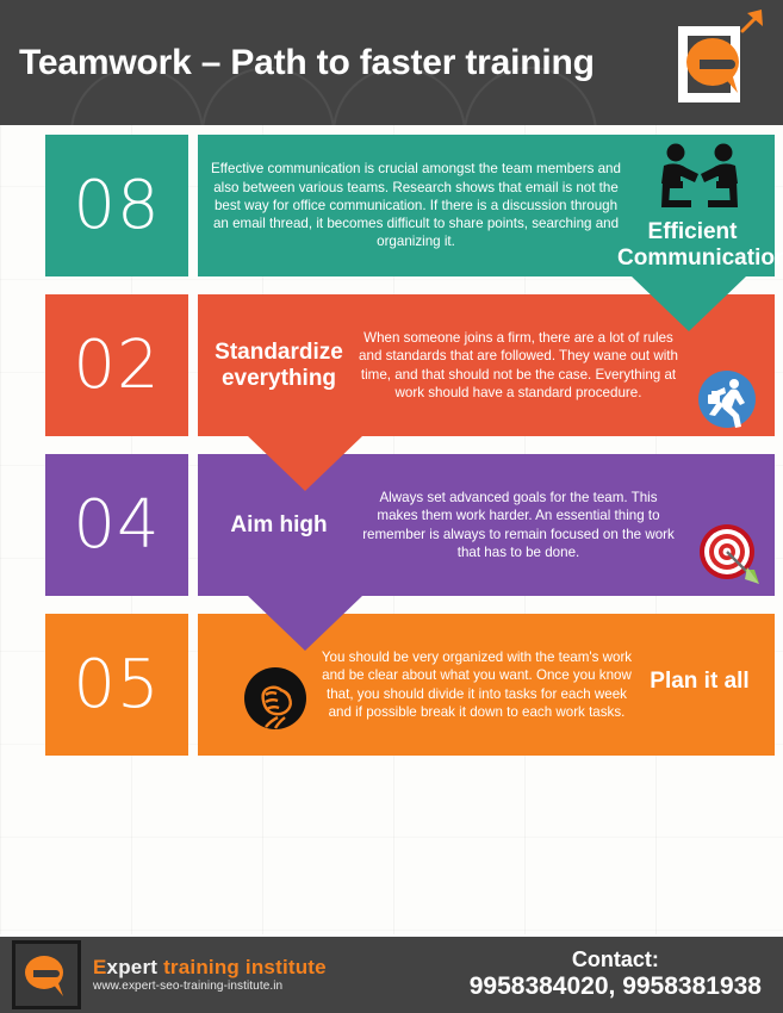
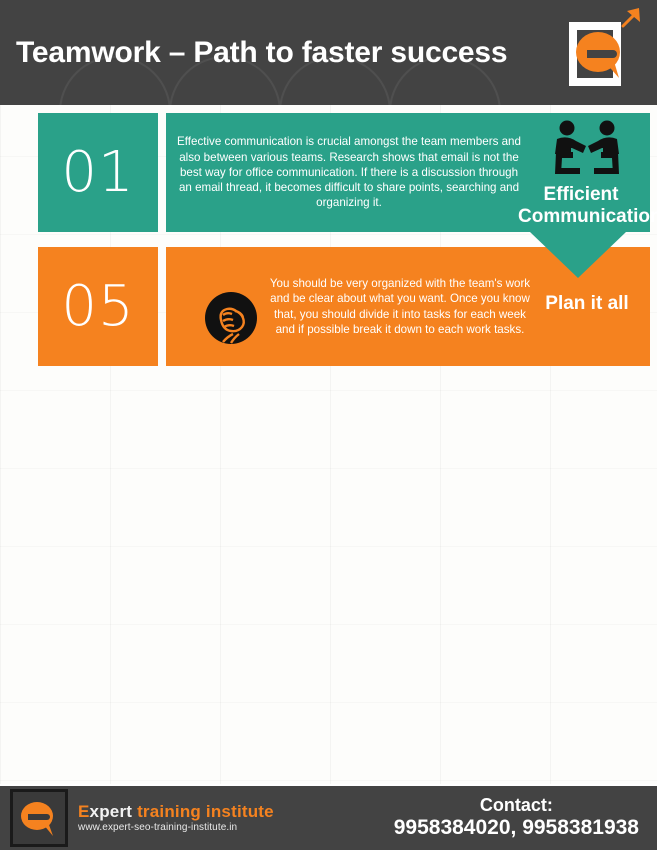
- Teamwork – Path to faster training
+ Teamwork – Path to faster success
- 08
+ 01
  Effective communication is crucial amongst the team members and also between various teams. Research shows that email is not the best way for office communication. If there is a discussion through an email thread, it becomes difficult to share points, searching and organizing it.
  Efficient Communication
- 02
- Standardize everything
- When someone joins a firm, there are a lot of rules and standards that are followed. They wane out with time, and that should not be the case. Everything at work should have a standard procedure.
- 04
- Aim high
- Always set advanced goals for the team. This makes them work harder. An essential thing to remember is always to remain focused on the work that has to be done.
  05
  You should be very organized with the team's work and be clear about what you want. Once you know that, you should divide it into tasks for each week and if possible break it down to each work tasks.
  Plan it all
  Expert training institute
  www.expert-seo-training-institute.in
  Contact:
  9958384020, 9958381938
